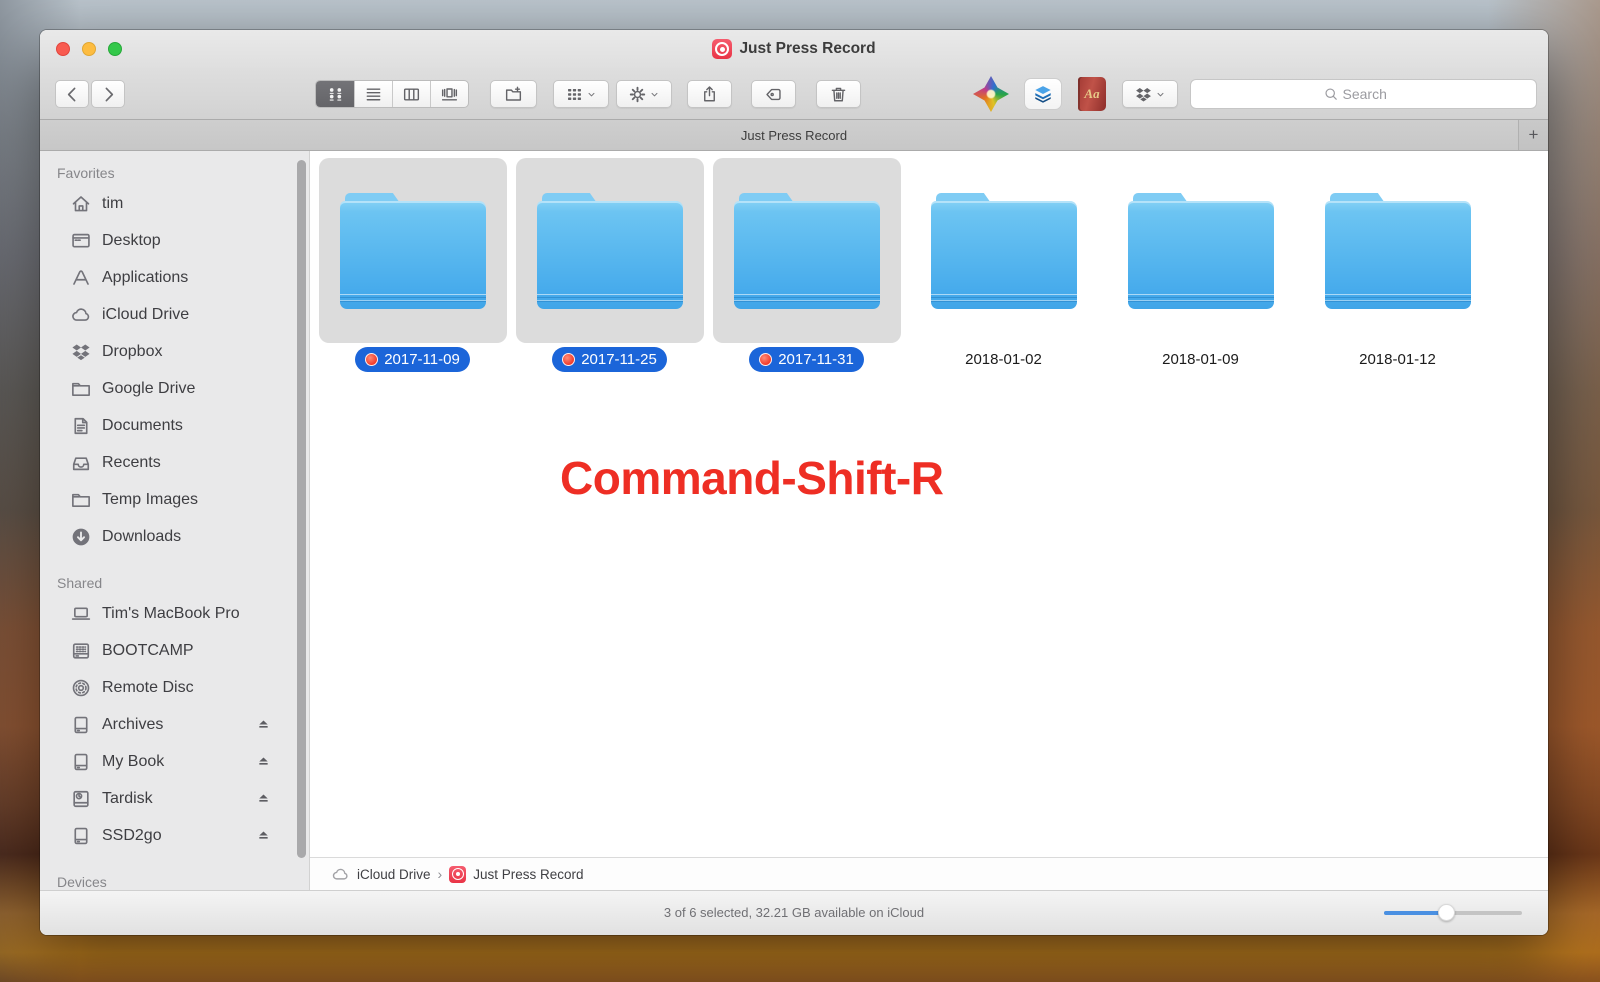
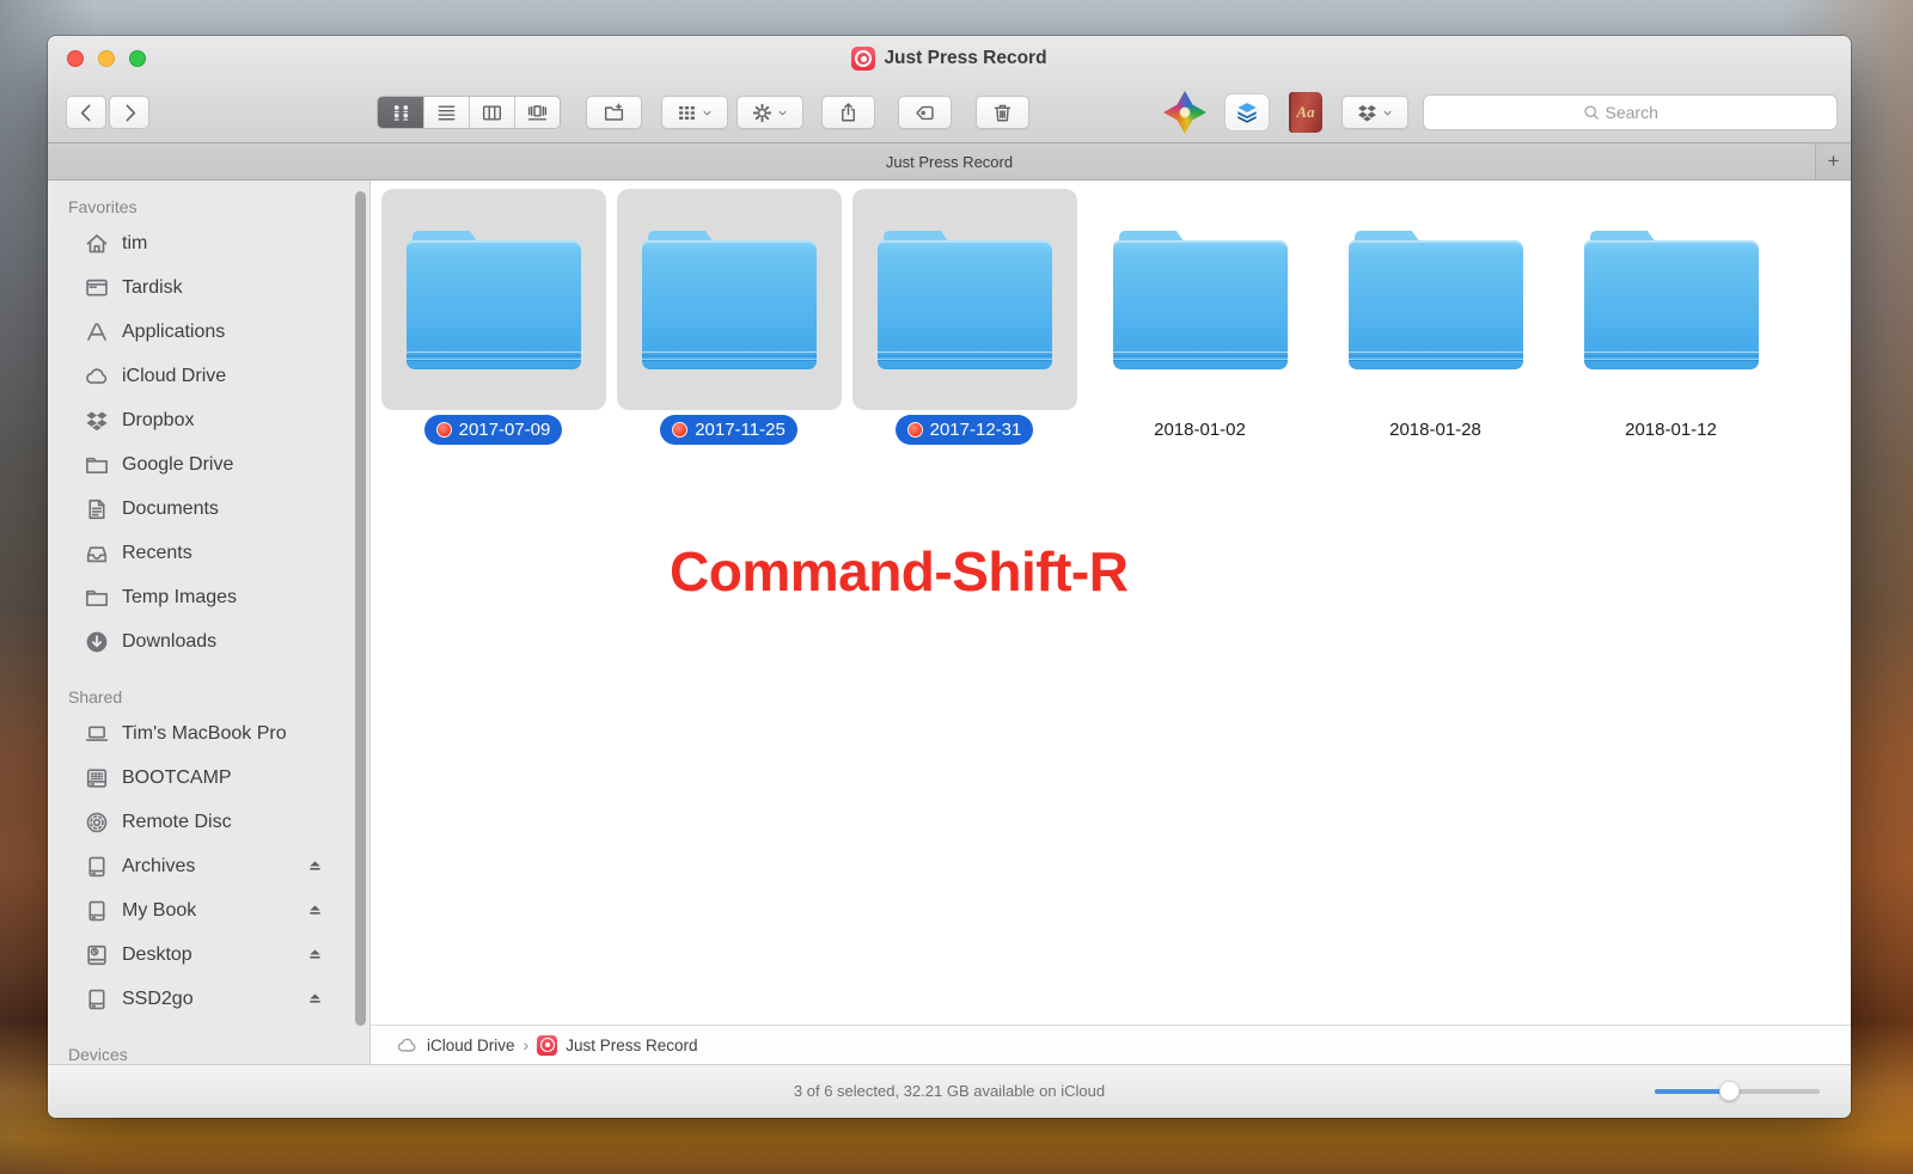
  Just Press Record
  Aa
  Search
  Just Press Record
  +
  Favorites
  tim
- Desktop
+ Tardisk
  Applications
  iCloud Drive
  Dropbox
  Google Drive
  Documents
  Recents
  Temp Images
  Downloads
  Shared
  Tim's MacBook Pro
  BOOTCAMP
  Remote Disc
  Archives
  My Book
- Tardisk
+ Desktop
  SSD2go
  Devices
- 2017-11-09
+ 2017-07-09
  2017-11-25
- 2017-11-31
+ 2017-12-31
  2018-01-02
- 2018-01-09
+ 2018-01-28
  2018-01-12
  Command-Shift-R
  iCloud Drive
  ›
  Just Press Record
  3 of 6 selected, 32.21 GB available on iCloud
